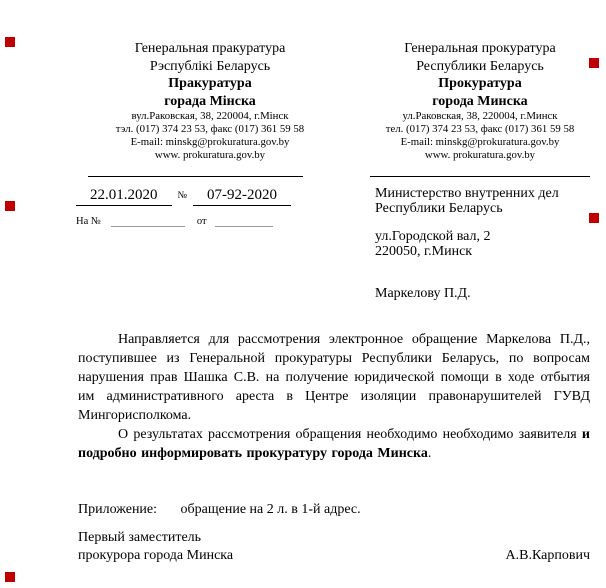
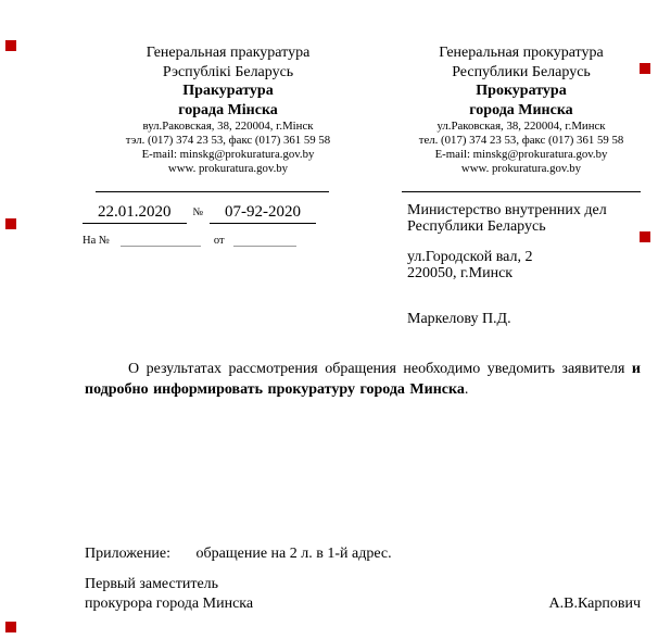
  Генеральная пракуратура
  Рэспублікі Беларусь
  Пракуратура
  горада Мінска
  вул.Раковская, 38, 220004, г.Мінск
  тэл. (017) 374 23 53, факс (017) 361 59 58
  E-mail: minskg@prokuratura.gov.by
  www. prokuratura.gov.by
  Генеральная прокуратура
  Республики Беларусь
  Прокуратура
  города Минска
  ул.Раковская, 38, 220004, г.Минск
  тел. (017) 374 23 53, факс (017) 361 59 58
  E-mail: minskg@prokuratura.gov.by
  www. prokuratura.gov.by
  22.01.2020
  №
  07-92-2020
  На №
  от
  Министерство внутренних дел
  Республики Беларусь
  ул.Городской вал, 2
  220050, г.Минск
  Маркелову П.Д.
- Направляется для рассмотрения электронное обращение Маркелова П.Д., поступившее из Генеральной прокуратуры Республики Беларусь, по вопросам нарушения прав Шашка С.В. на получение юридической помощи в ходе отбытия им административного ареста в Центре изоляции правонарушителей ГУВД Мингорисполкома.
- О результатах рассмотрения обращения необходимо необходимо заявителя и подробно информировать прокуратуру города Минска.
+ О результатах рассмотрения обращения необходимо уведомить заявителя и подробно информировать прокуратуру города Минска.
  Приложение: обращение на 2 л. в 1-й адрес.
  Первый заместитель
  прокурора города Минска
  А.В.Карпович
